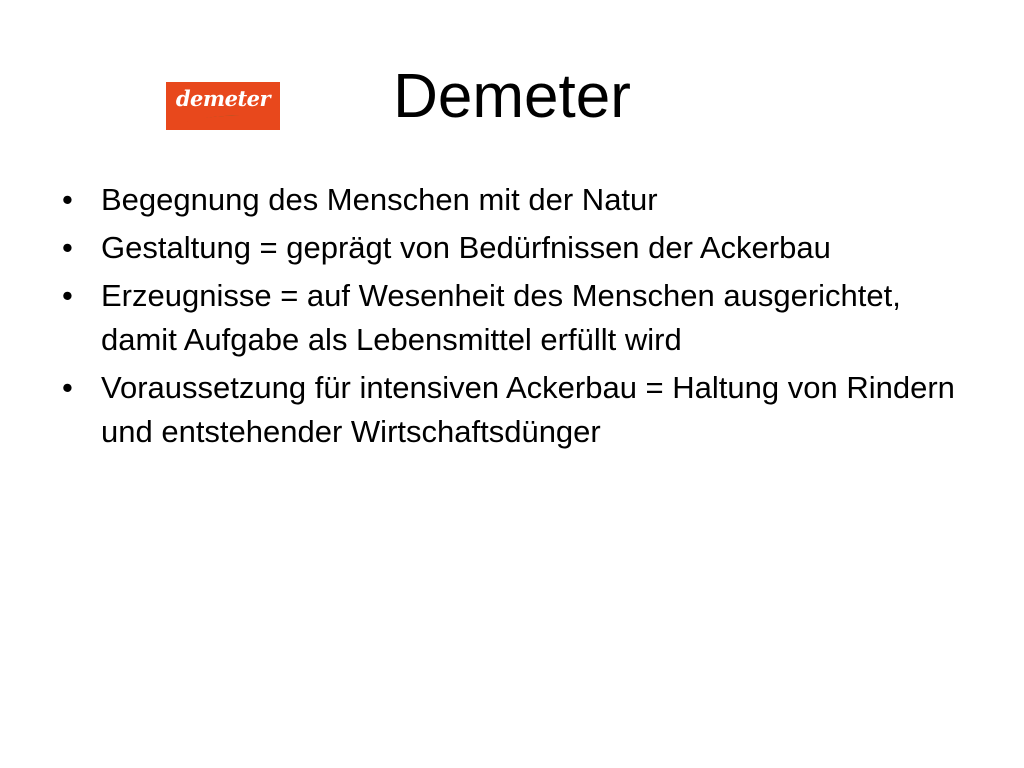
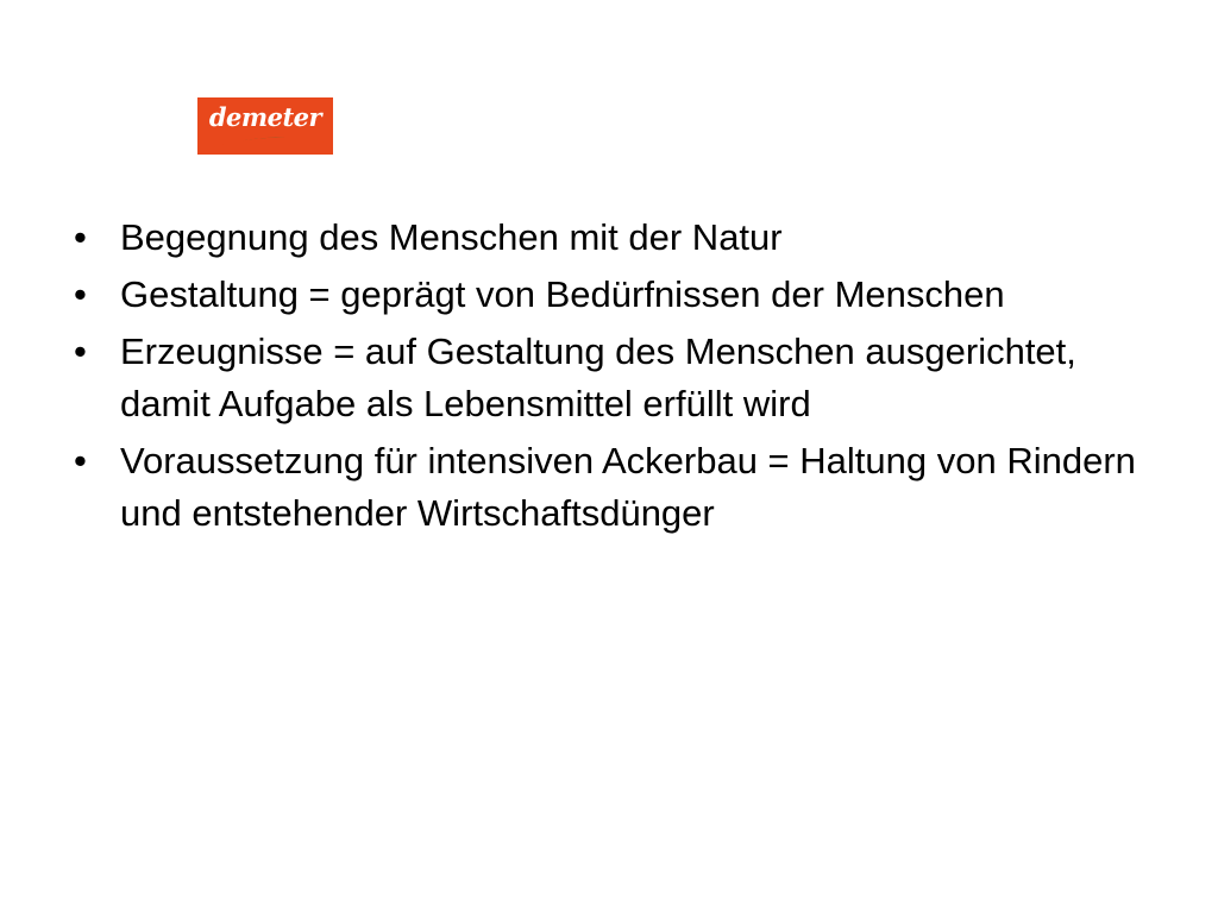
  demeter
- Demeter
  •
  Begegnung des Menschen mit der Natur
  •
- Gestaltung = geprägt von Bedürfnissen der Ackerbau
+ Gestaltung = geprägt von Bedürfnissen der Menschen
  •
- Erzeugnisse = auf Wesenheit des Menschen ausgerichtet, damit Aufgabe als Lebensmittel erfüllt wird
+ Erzeugnisse = auf Gestaltung des Menschen ausgerichtet, damit Aufgabe als Lebensmittel erfüllt wird
  •
  Voraussetzung für intensiven Ackerbau = Haltung von Rindern und entstehender Wirtschaftsdünger
